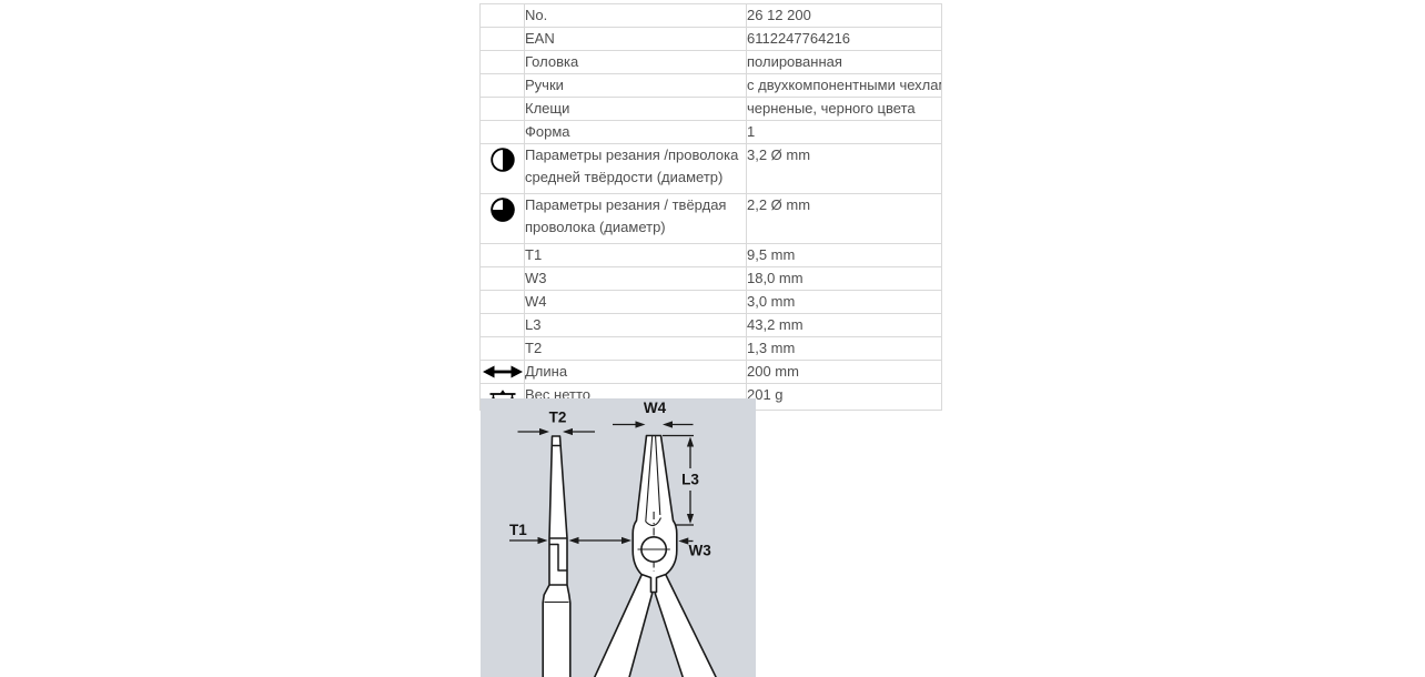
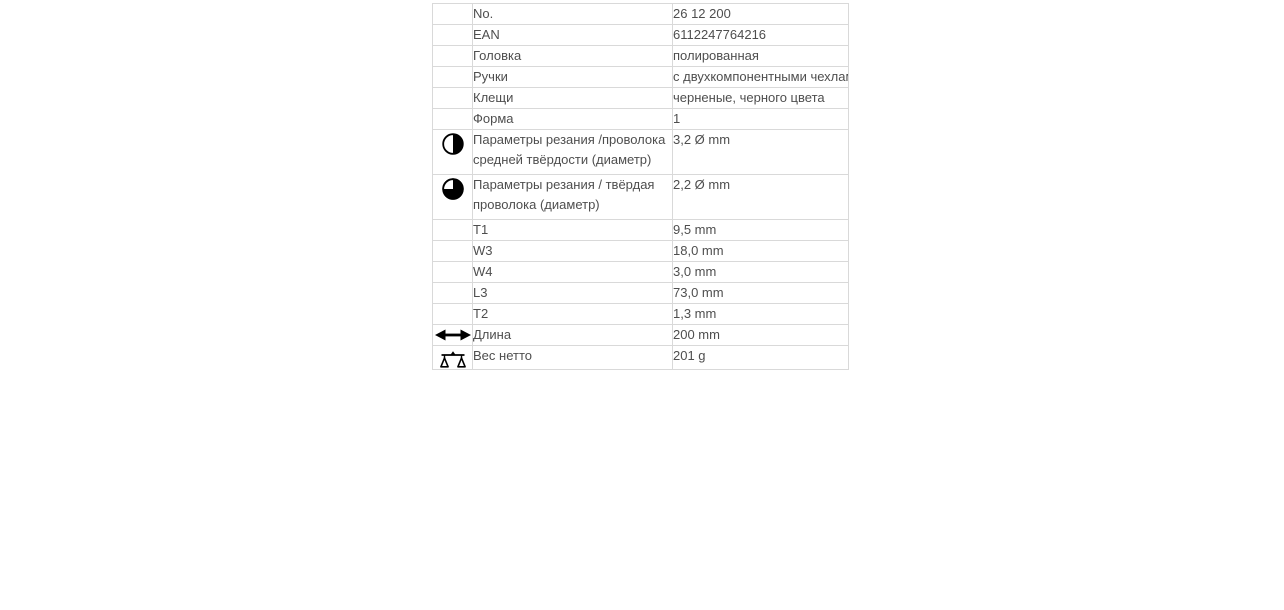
  	No.	26 12 200
  	EAN	6112247764216
  	Головка	полированная
  	Ручки	с двухкомпонентными чехла
  	Клещи	черненые, черного цвета
  	Форма	1
  	Параметры резания /проволока средней твёрдости (диаметр)	3,2 Ø mm
  	Параметры резания / твёрдая проволока (диаметр)	2,2 Ø mm
  	T1	9,5 mm
  	W3	18,0 mm
  	W4	3,0 mm
- 	L3	43,2 mm
+ 	L3	73,0 mm
  	T2	1,3 mm
  	Длина	200 mm
  	Вес нетто	201 g
- T2
- W4
- T1
- L3
- W3
